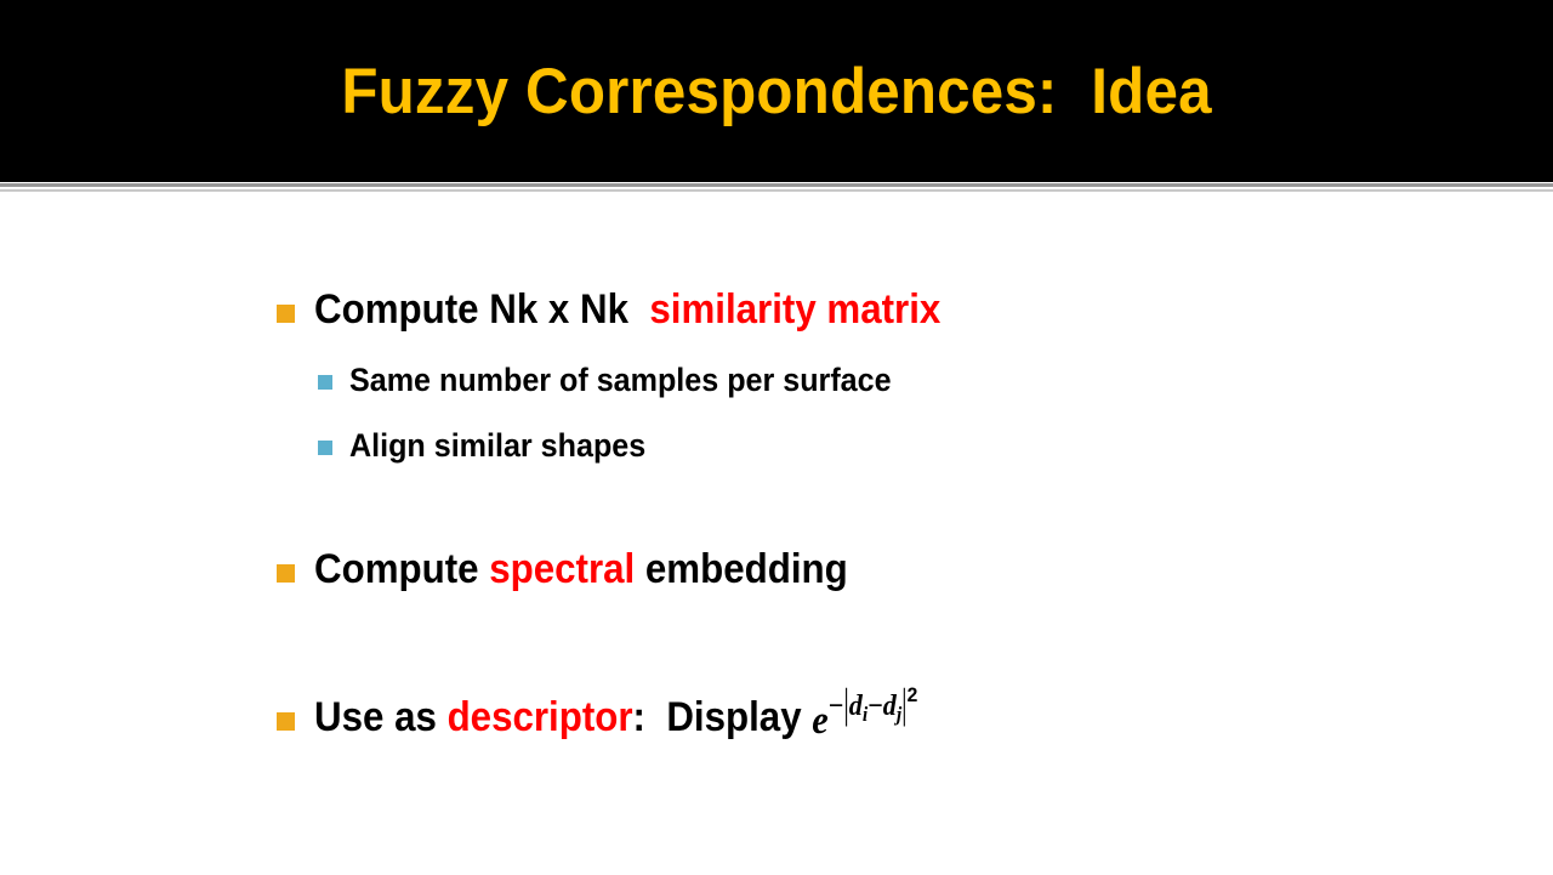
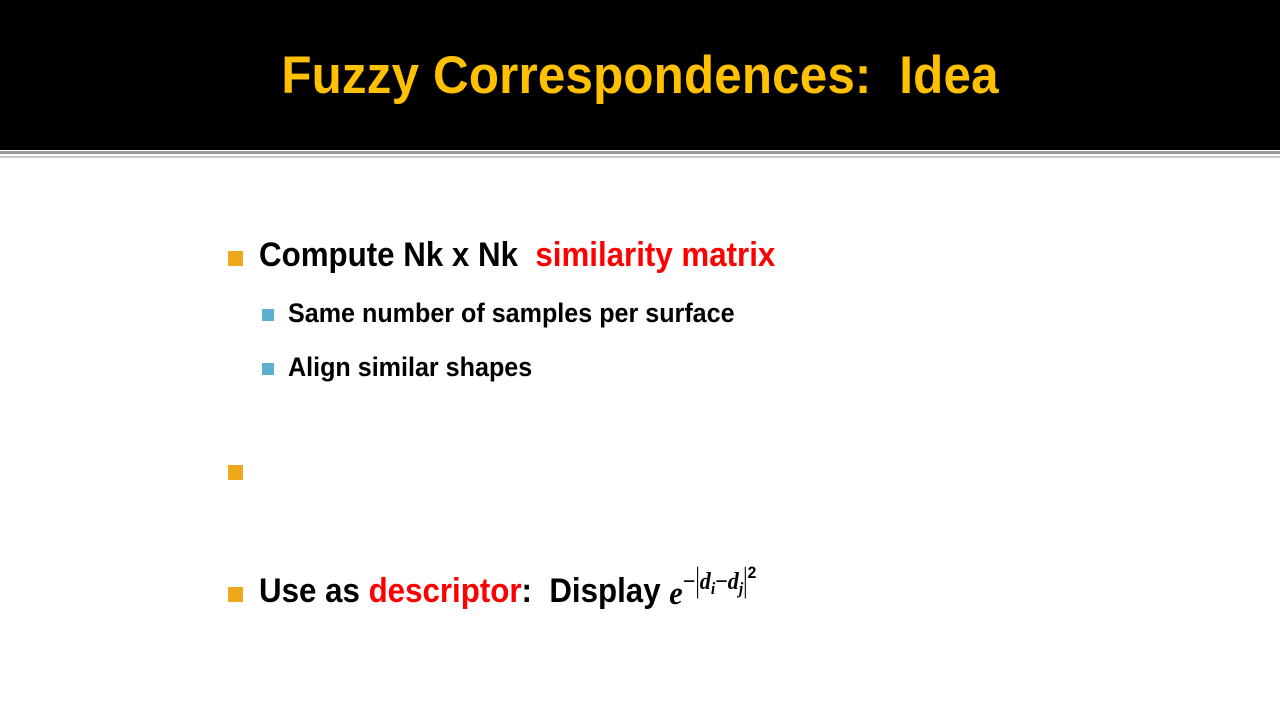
  Fuzzy Correspondences: Idea
  Compute Nk x Nk similarity matrix
  Same number of samples per surface
  Align similar shapes
- Compute spectral embedding
  Use as descriptor: Display e−|di−dj|2
